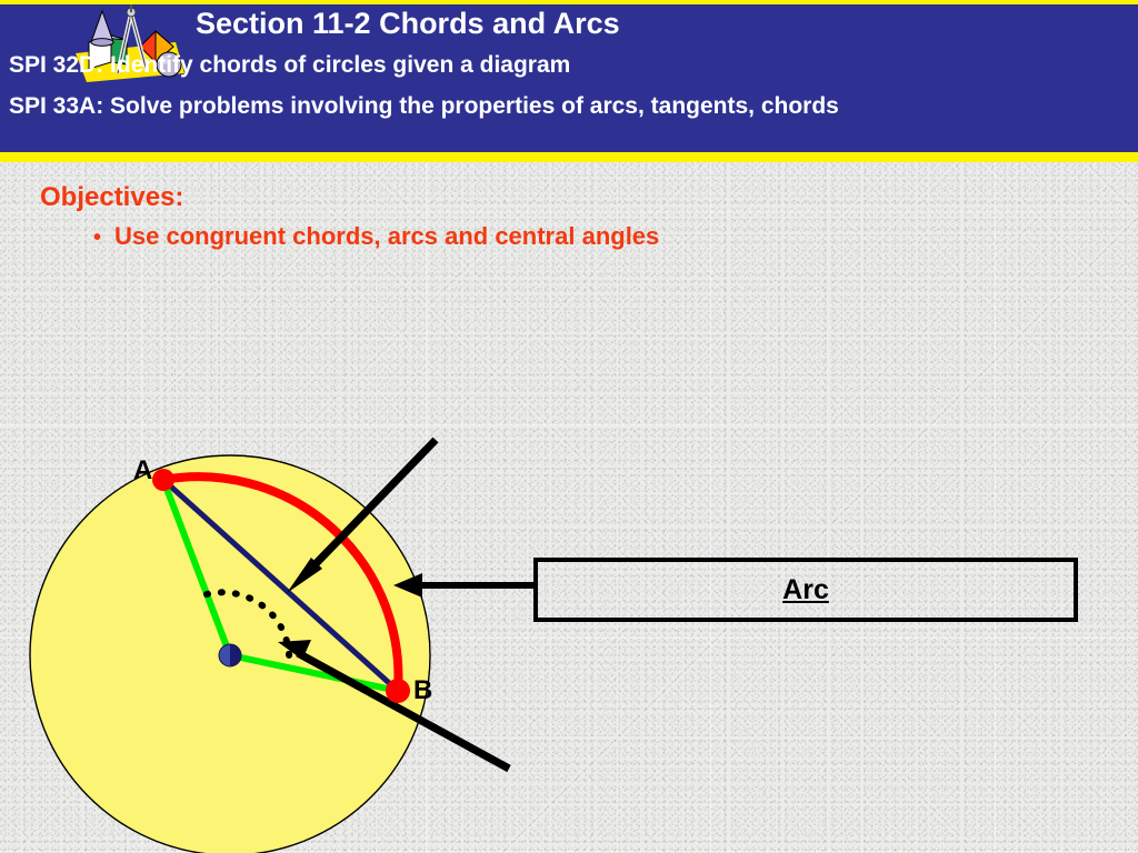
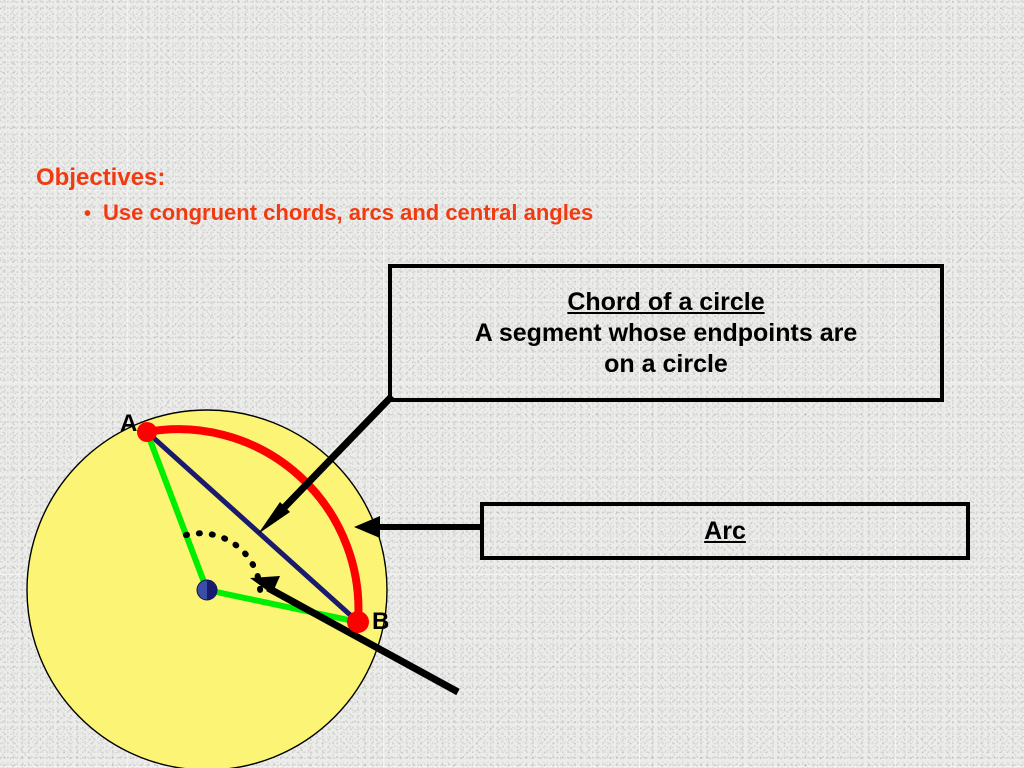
- Section 11-2 Chords and Arcs
- SPI 32D: Identify chords of circles given a diagram
- SPI 33A: Solve problems involving the properties of arcs, tangents, chords
  Objectives:
  •
  Use congruent chords, arcs and central angles
+ Chord of a circle
+ A segment whose endpoints are
+ on a circle
  Arc
  A
  B
